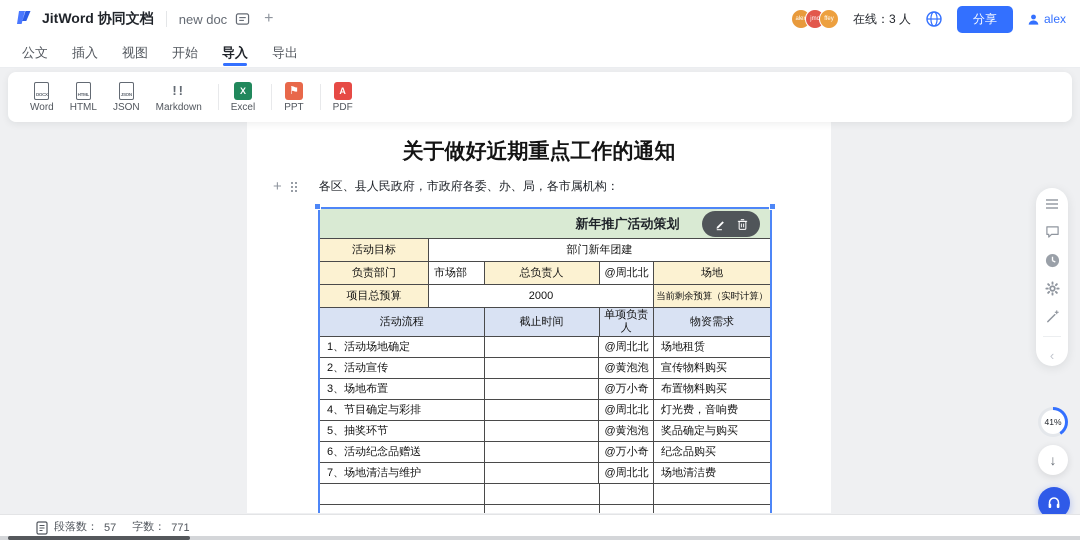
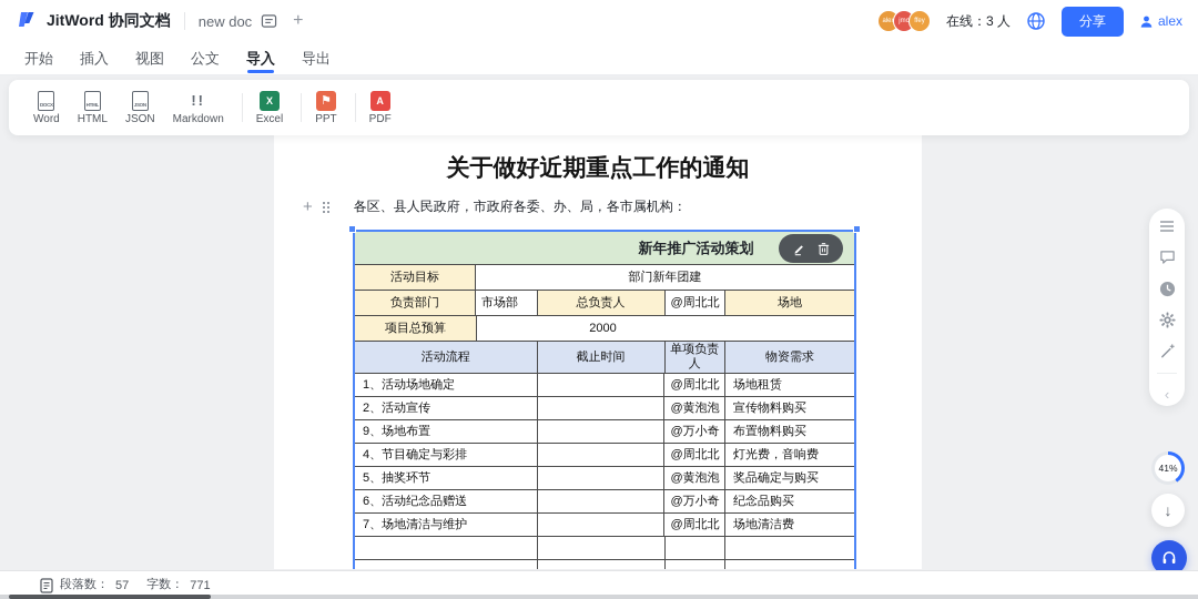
  JitWord 协同文档
  new doc
  +
  在线：3 人
  分享
  alex
- 公文
+ 开始
  插入
  视图
- 开始
+ 公文
  导入
  导出
  Word
  HTML
  JSON
  !!
  Markdown
  X
  Excel
  ⚑
  PPT
  A
  PDF
  关于做好近期重点工作的通知
  +
  各区、县人民政府，市政府各委、办、局，各市属机构：
  新年推广活动策划
  活动目标
  部门新年团建
  负责部门
  市场部
  总负责人
  @周北北
  场地
  项目总预算
  2000
- 当前剩余预算（实时计算）
  活动流程
  截止时间
  单项负责人
  物资需求
  1、活动场地确定
  @周北北
  场地租赁
  2、活动宣传
  @黄泡泡
  宣传物料购买
- 3、场地布置
+ 9、场地布置
  @万小奇
  布置物料购买
  4、节目确定与彩排
  @周北北
  灯光费，音响费
  5、抽奖环节
  @黄泡泡
  奖品确定与购买
  6、活动纪念品赠送
  @万小奇
  纪念品购买
  7、场地清洁与维护
  @周北北
  场地清洁费
  ‹
  41%
  ↓
  段落数：
  57
  字数：
  771
